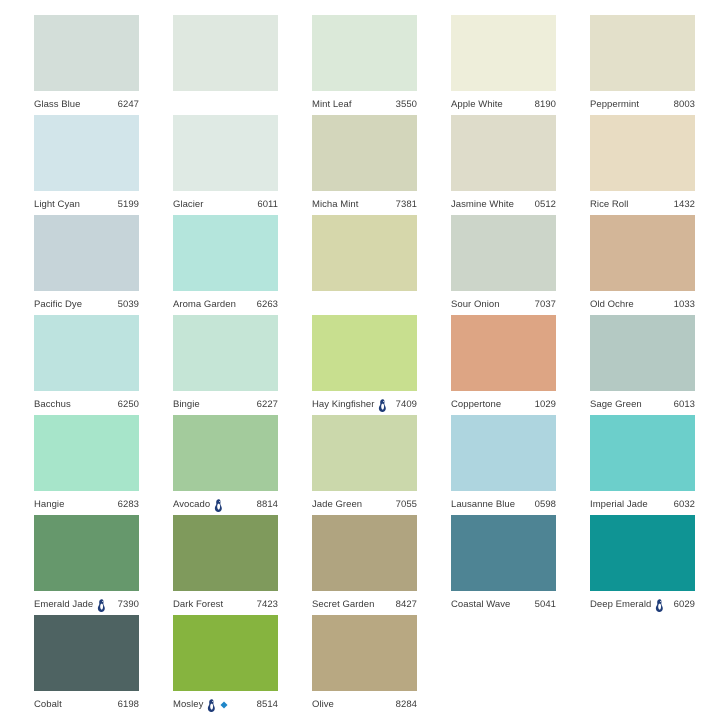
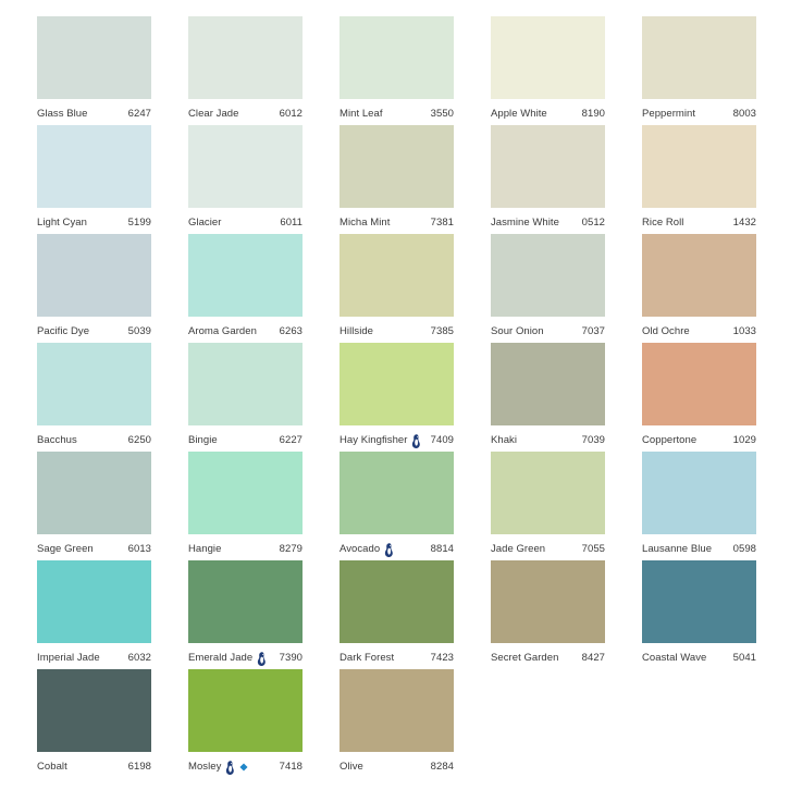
  Glass Blue
  6247
+ Clear Jade
+ 6012
  Mint Leaf
  3550
  Apple White
  8190
  Peppermint
  8003
  Light Cyan
  5199
  Glacier
  6011
  Micha Mint
  7381
  Jasmine White
  0512
  Rice Roll
  1432
  Pacific Dye
  5039
  Aroma Garden
  6263
+ Hillside
+ 7385
  Sour Onion
  7037
  Old Ochre
  1033
  Bacchus
  6250
  Bingie
  6227
  Hay Kingfisher
  7409
+ Khaki
+ 7039
  Coppertone
  1029
  Sage Green
  6013
  Hangie
- 6283
+ 8279
  Avocado
  8814
  Jade Green
  7055
  Lausanne Blue
  0598
  Imperial Jade
  6032
  Emerald Jade
  7390
  Dark Forest
  7423
  Secret Garden
  8427
  Coastal Wave
  5041
- Deep Emerald
- 6029
  Cobalt
  6198
  Mosley
- 8514
+ 7418
  Olive
  8284
